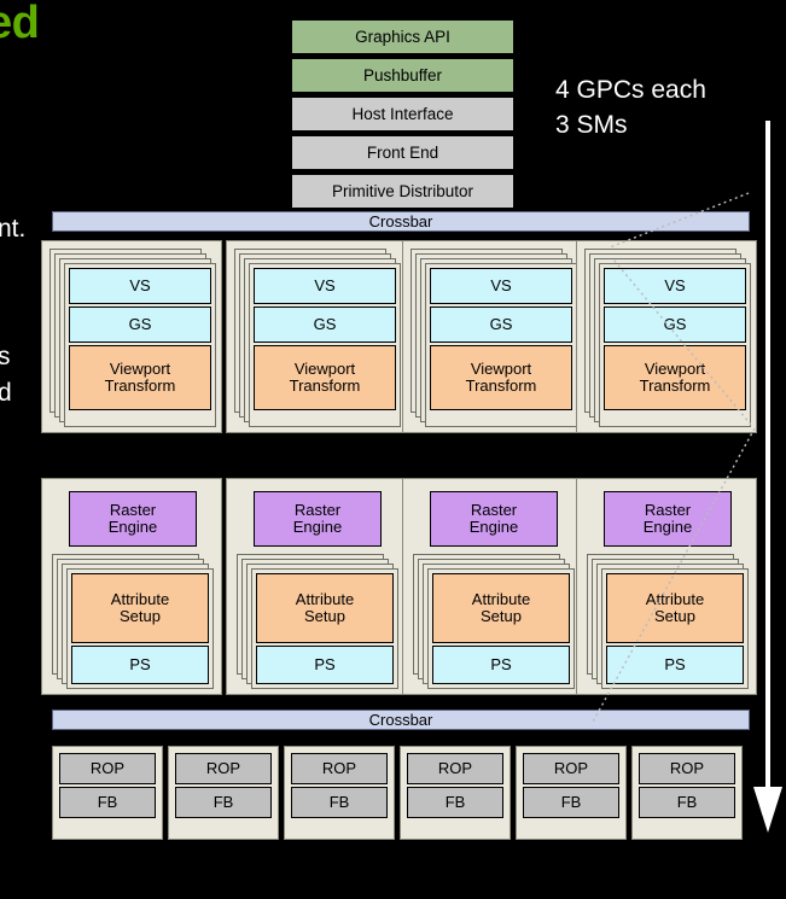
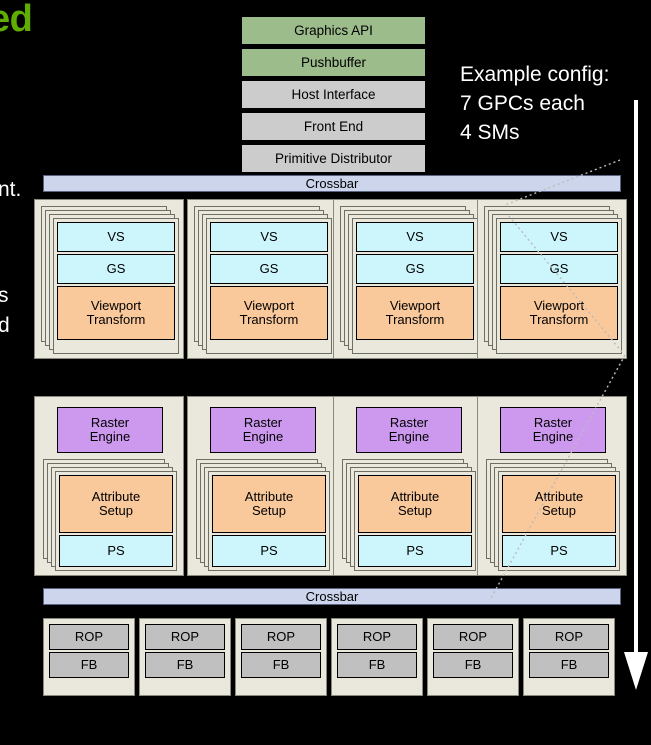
  nt.
  s
  d
+ Example config:
- 4 GPCs each
+ 7 GPCs each
- 3 SMs
+ 4 SMs
  Graphics API
  Pushbuffer
  Host Interface
  Front End
  Primitive Distributor
  Crossbar
  VS
  GS
  Viewport
  Transform
  VS
  GS
  Viewport
  Transform
  VS
  GS
  Viewport
  Transform
  VS
  GS
  Viewport
  Transform
  Raster
  Engine
  Attribute
  Setup
  PS
  Raster
  Engine
  Attribute
  Setup
  PS
  Raster
  Engine
  Attribute
  Setup
  PS
  Raster
  Engine
  Attribute
  Setup
  PS
  Crossbar
  ROP
  FB
  ROP
  FB
  ROP
  FB
  ROP
  FB
  ROP
  FB
  ROP
  FB
